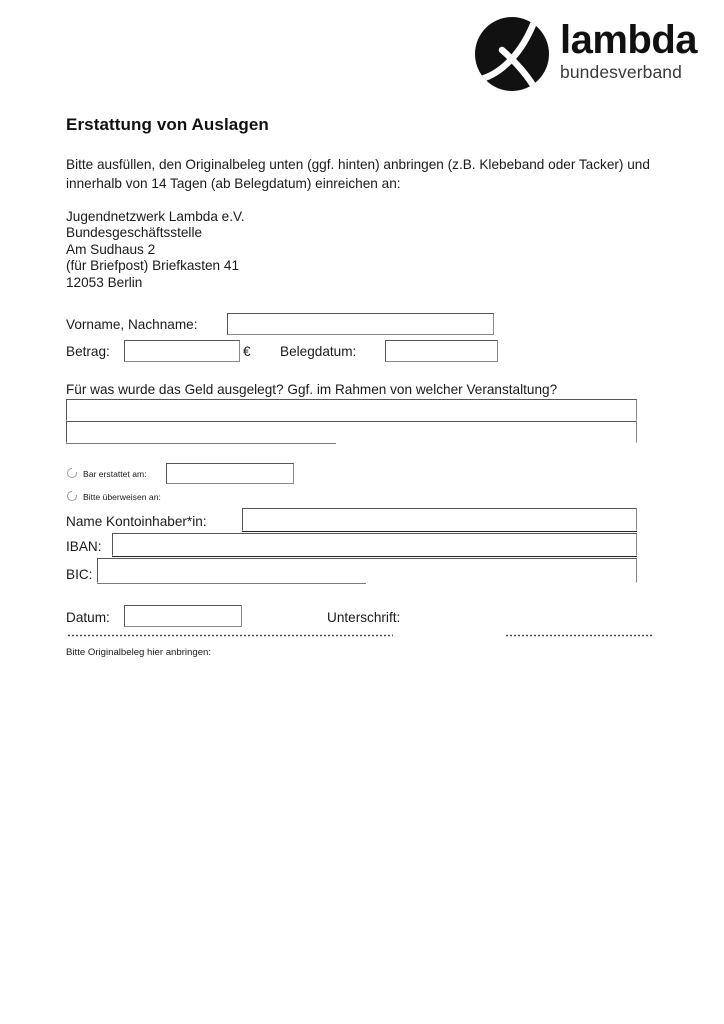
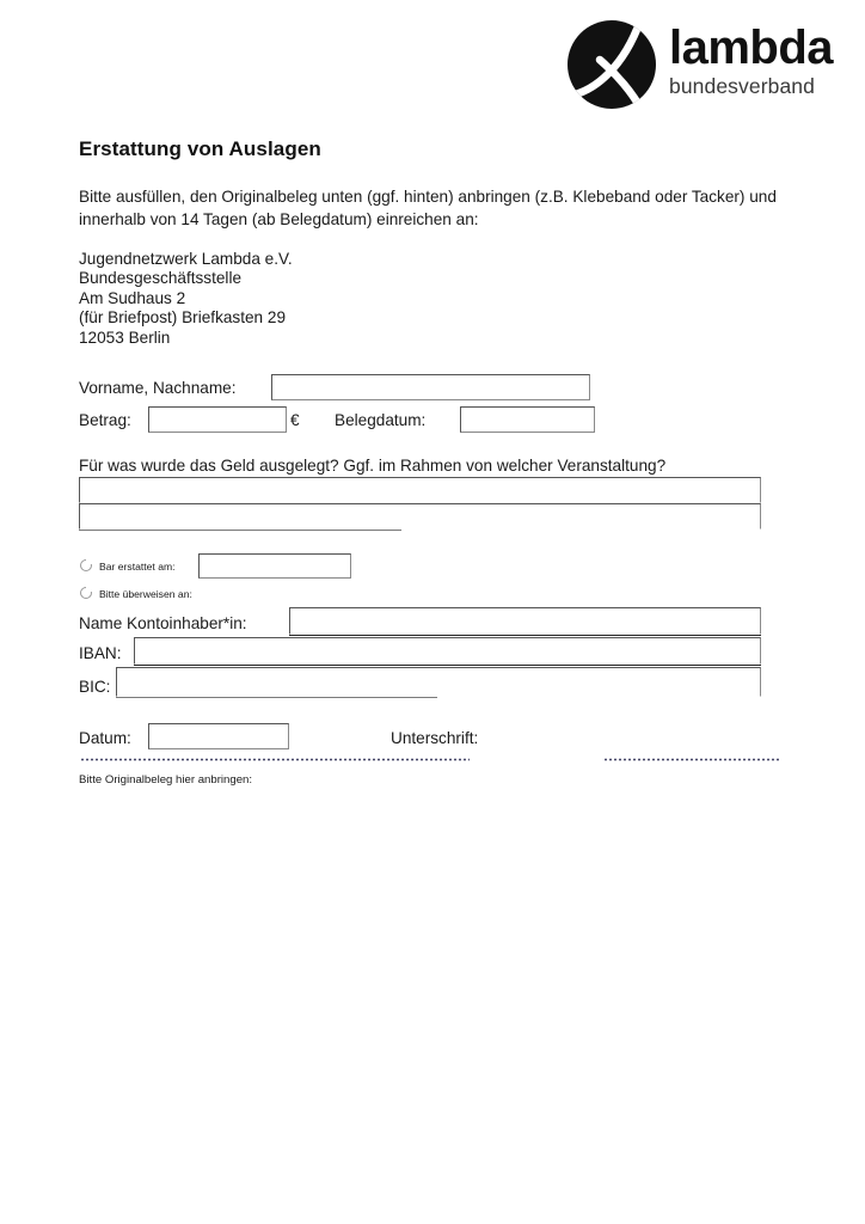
  lambda
  bundesverband
  Erstattung von Auslagen
  Bitte ausfüllen, den Originalbeleg unten (ggf. hinten) anbringen (z.B. Klebeband oder Tacker) und innerhalb von 14 Tagen (ab Belegdatum) einreichen an:
  Jugendnetzwerk Lambda e.V.
  Bundesgeschäftsstelle
  Am Sudhaus 2
- (für Briefpost) Briefkasten 41
+ (für Briefpost) Briefkasten 29
  12053 Berlin
  Vorname, Nachname:
  Betrag:
  €
  Belegdatum:
  Für was wurde das Geld ausgelegt? Ggf. im Rahmen von welcher Veranstaltung?
  Bar erstattet am:
  Bitte überweisen an:
  Name Kontoinhaber*in:
  IBAN:
  BIC:
  Datum:
  Unterschrift:
  Bitte Originalbeleg hier anbringen:
